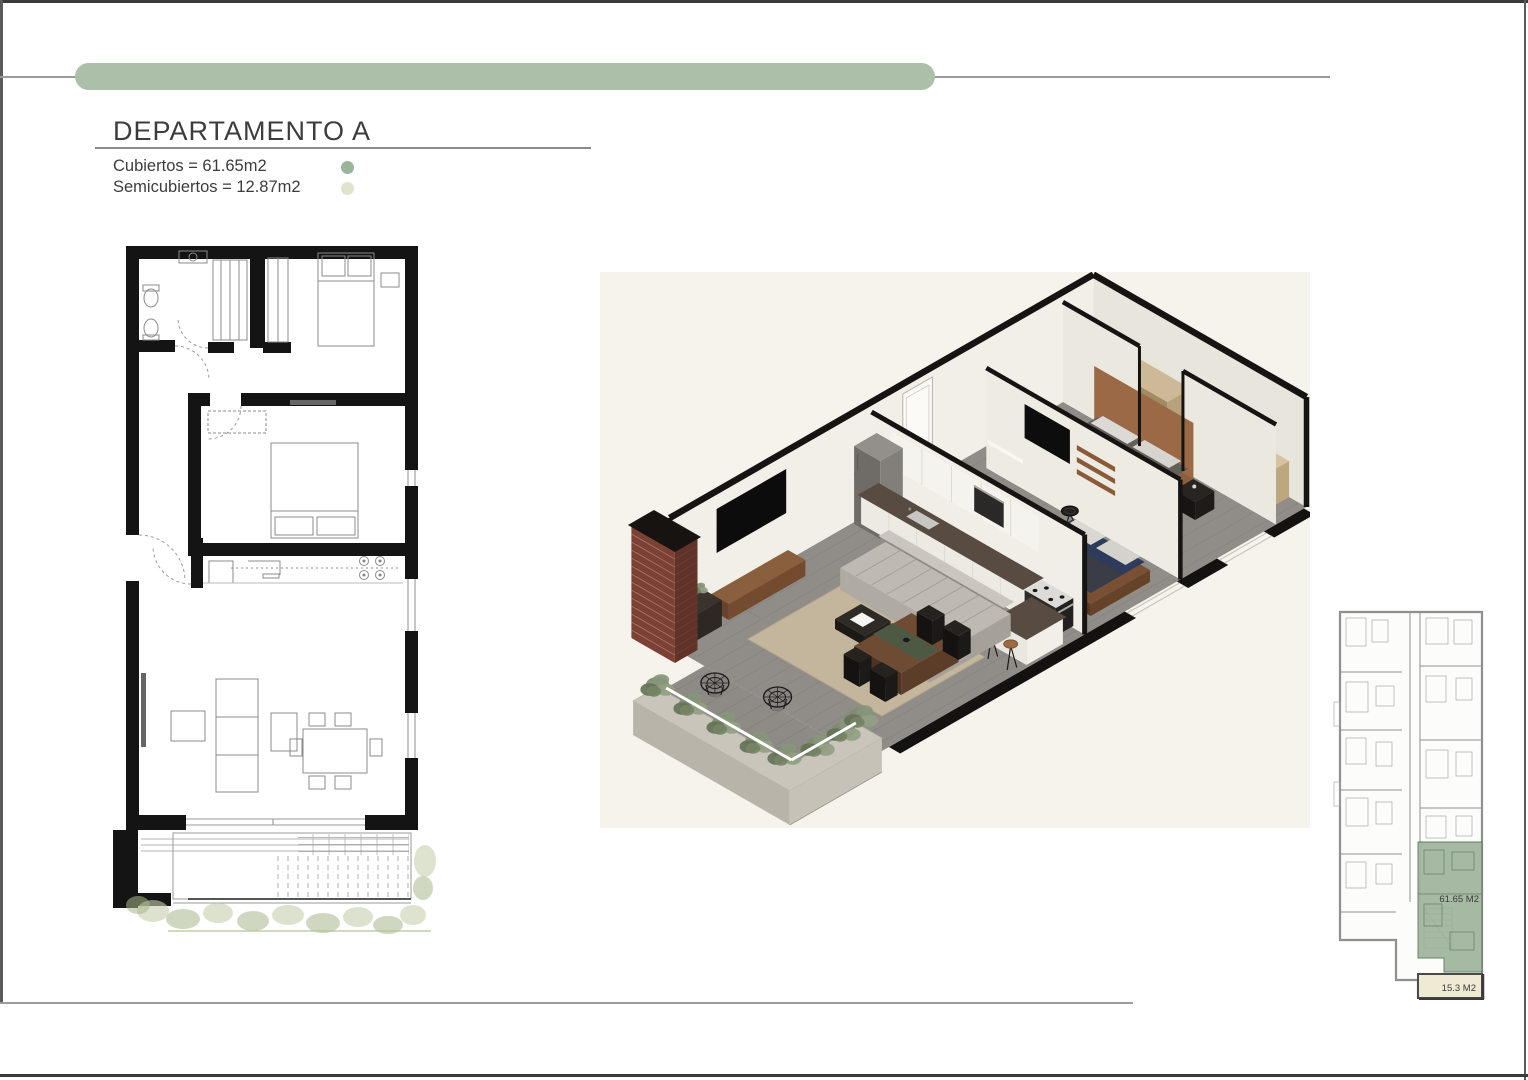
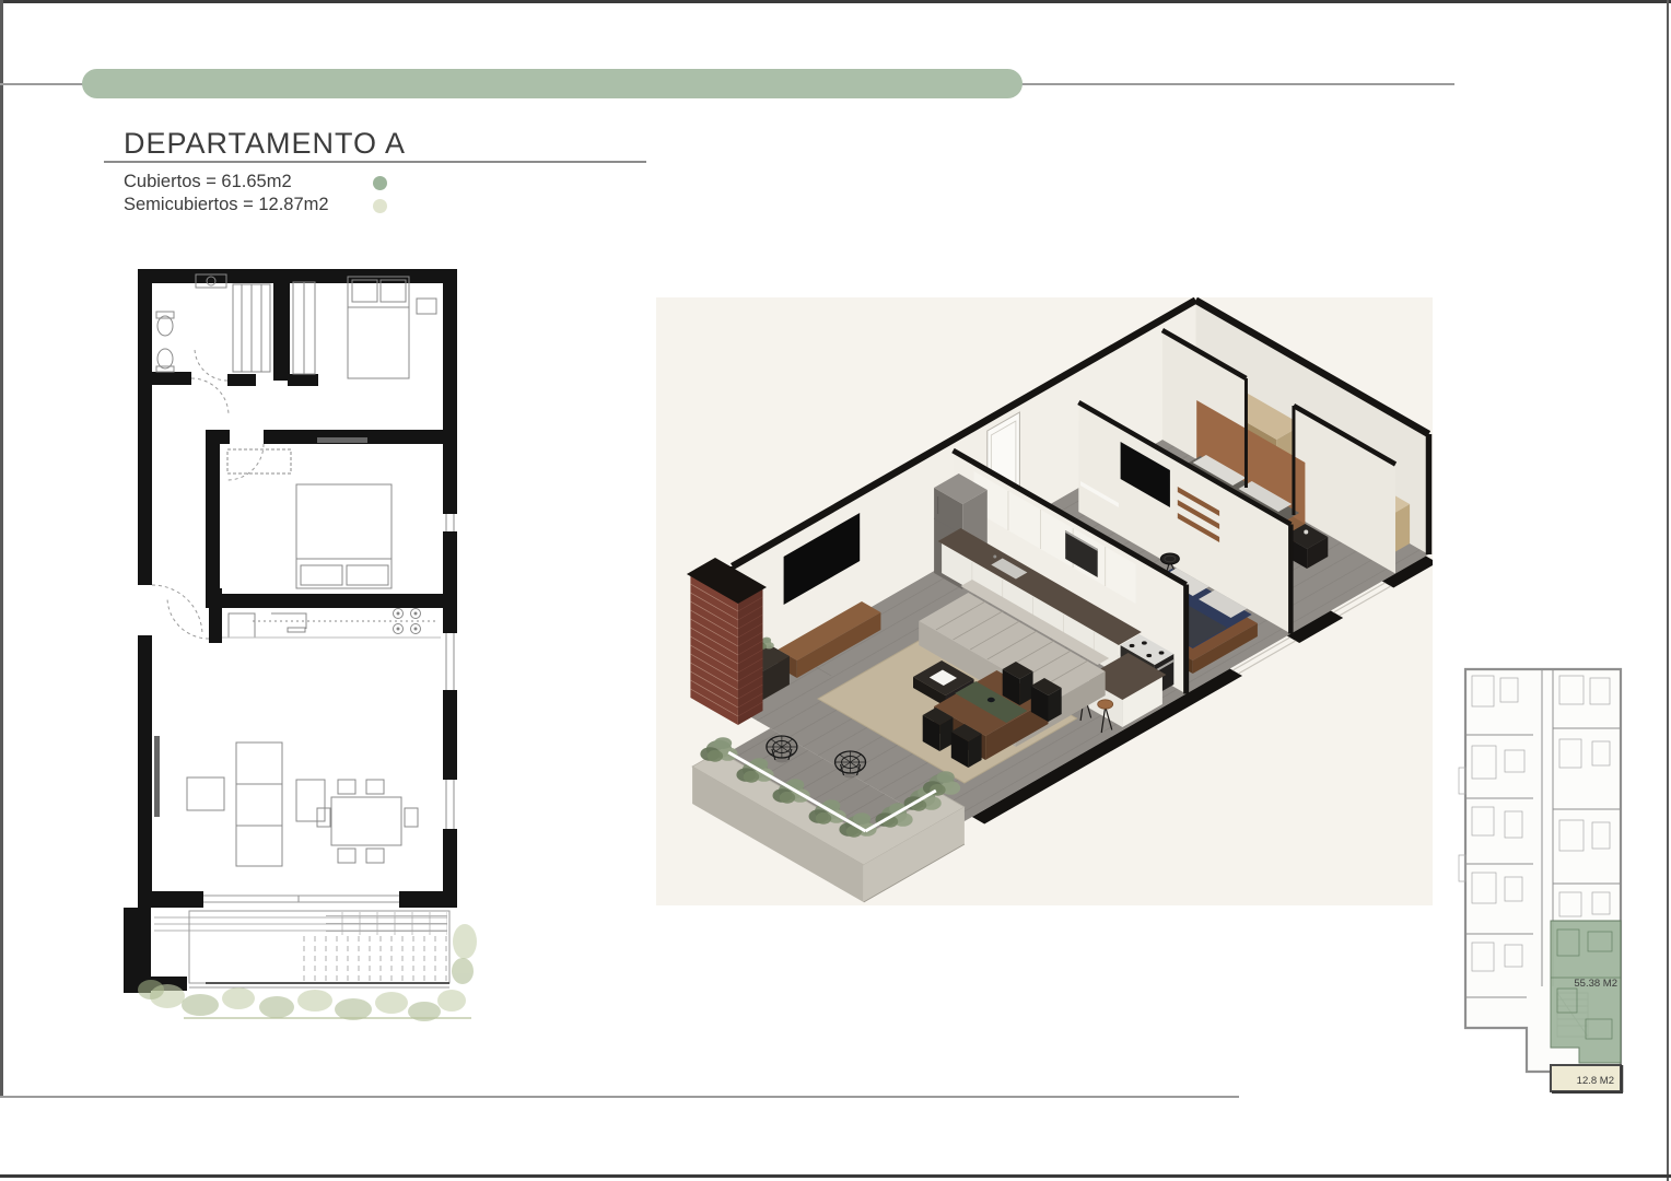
  DEPARTAMENTO A
  Cubiertos = 61.65m2
  Semicubiertos = 12.87m2
- 61.65 M2
+ 55.38 M2
- 15.3 M2
+ 12.8 M2
